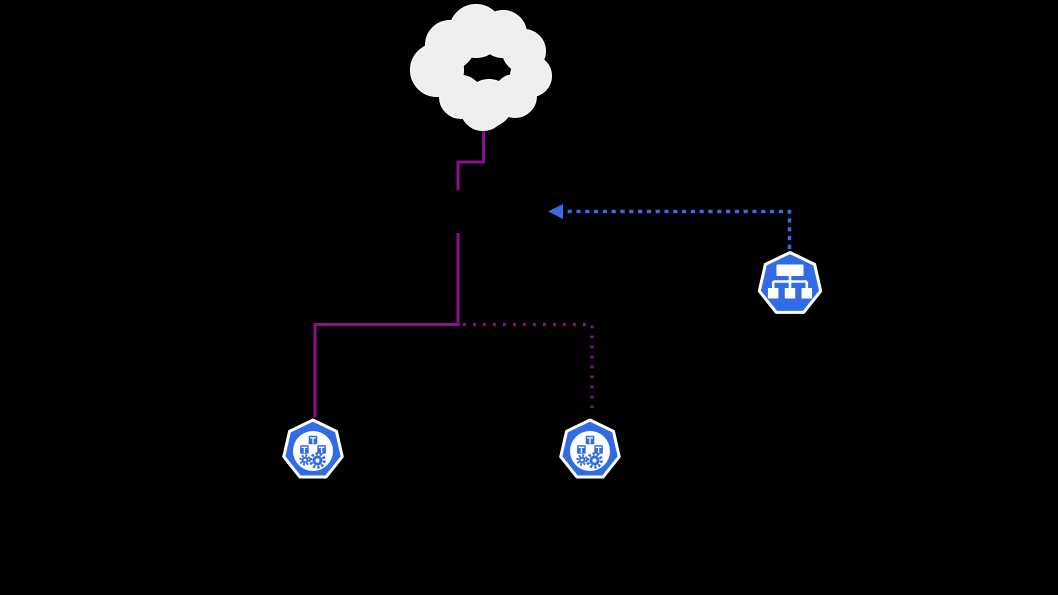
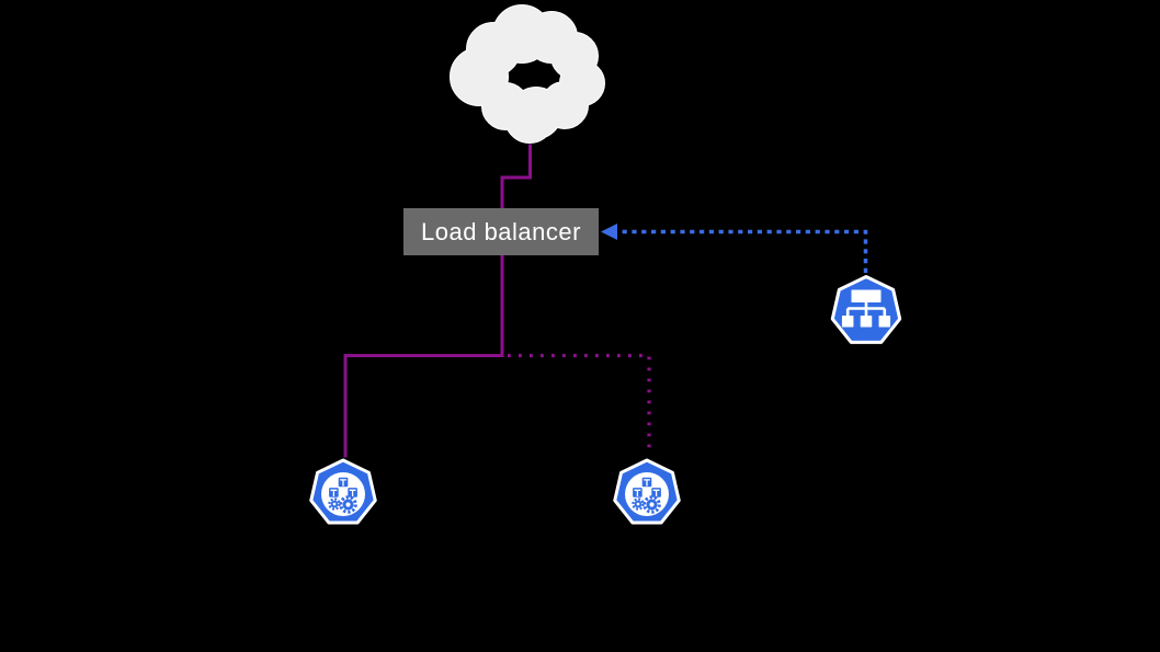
+ Load balancer
